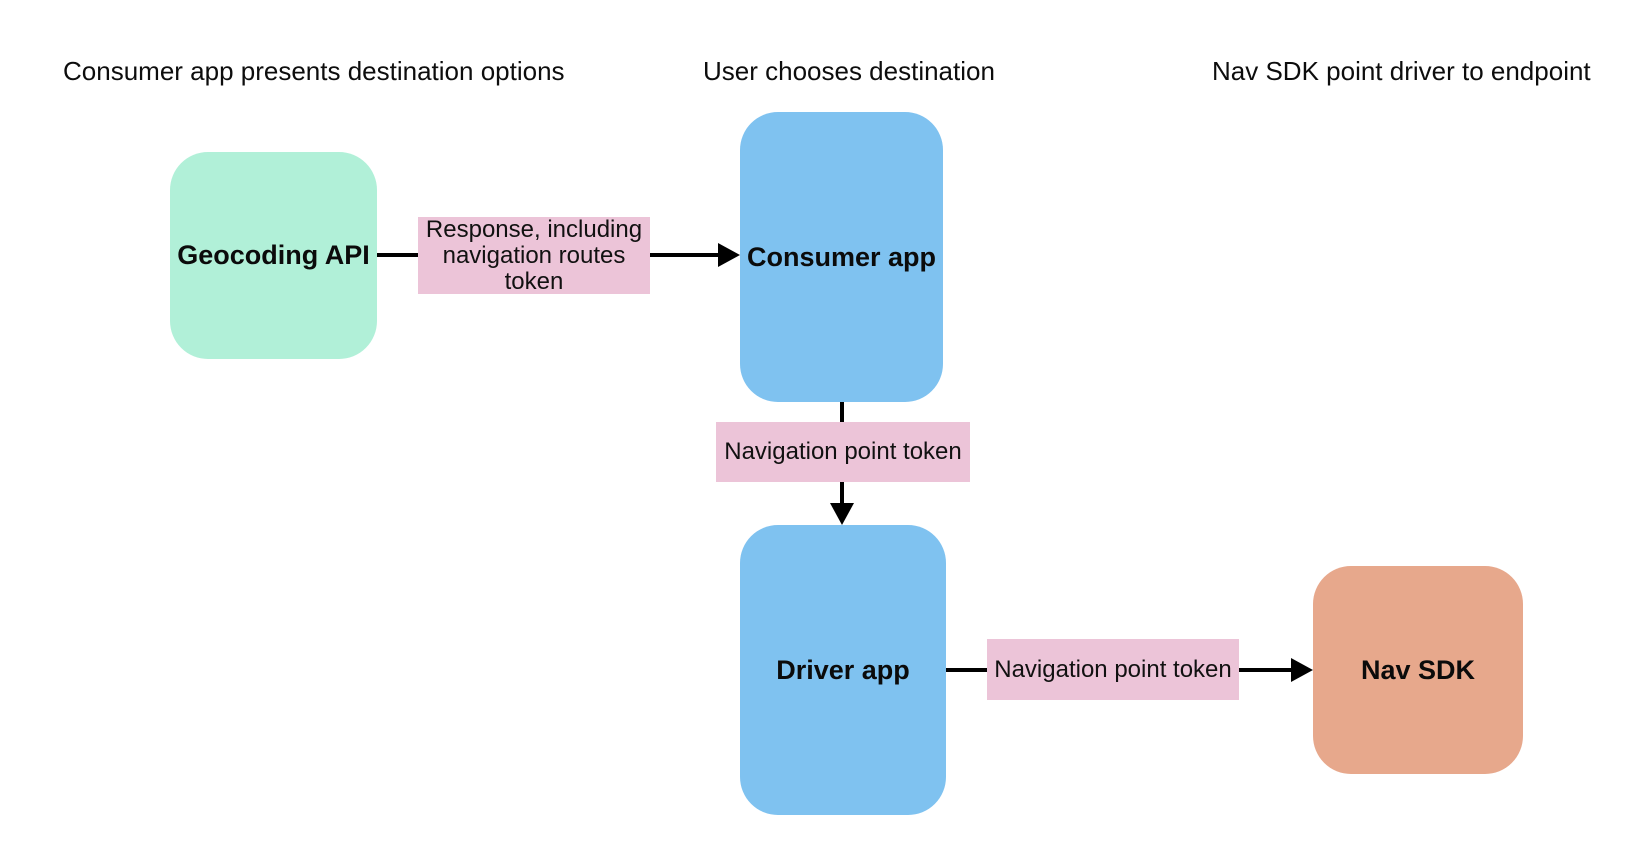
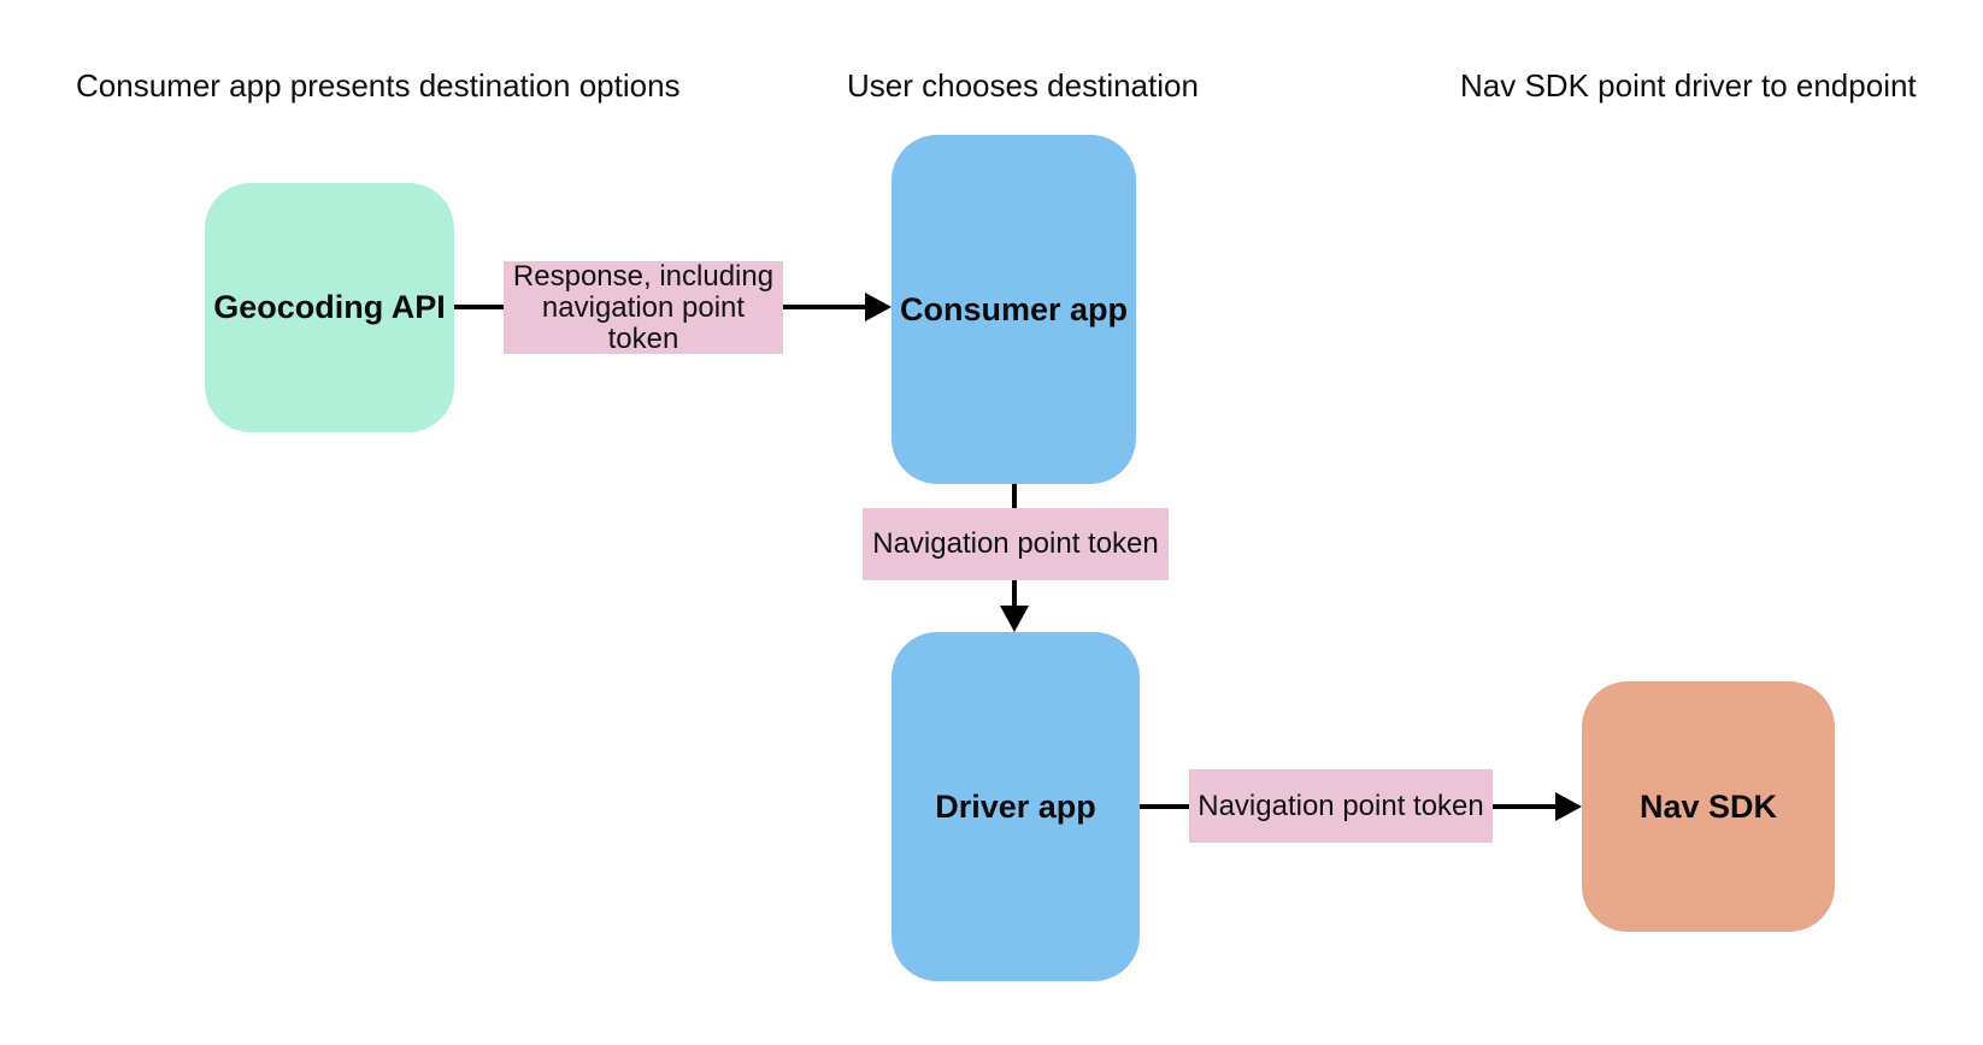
  Consumer app presents destination options
  User chooses destination
  Nav SDK point driver to endpoint
  Geocoding API
  Consumer app
  Driver app
  Nav SDK
- Response, including navigation routes token
+ Response, including navigation point token
  Navigation point token
  Navigation point token
